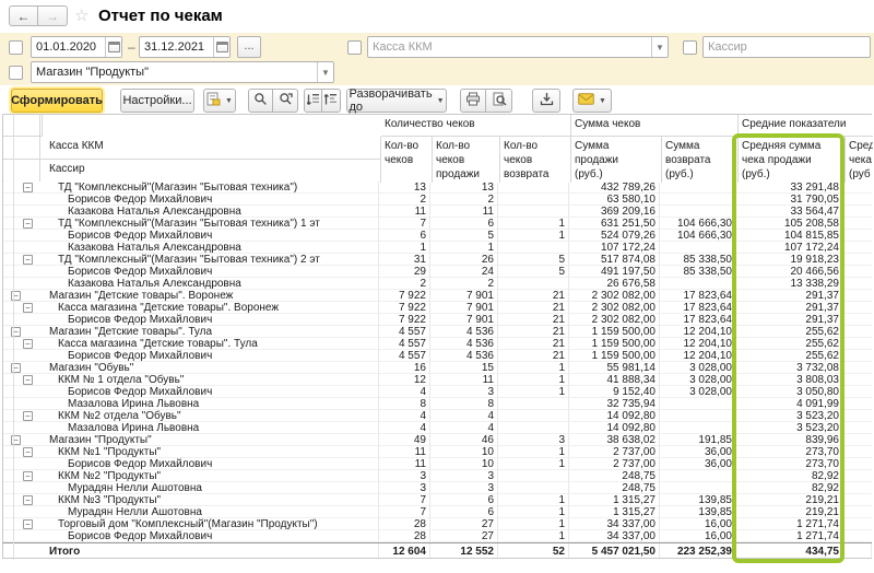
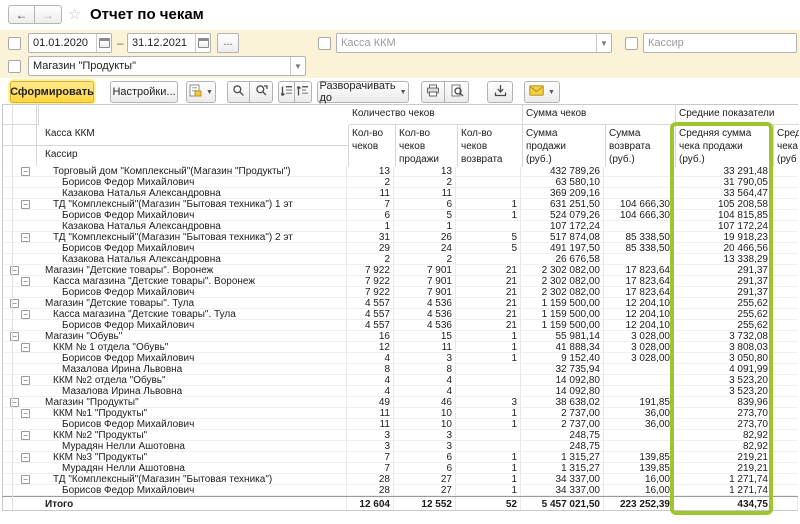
  ←
  →
  ☆
  Отчет по чекам
  01.01.2020
  –
  31.12.2021
  ...
  Касса ККМ
  ▼
  Кассир
  Магазин "Продукты"
  ▼
  Сформировать
  Настройки...
  Разворачивать до
  Количество чеков
  Сумма чеков
  Средние показатели
  Касса ККМ
  Кассир
  Кол-во
  чеков
  Кол-во
  чеков
  продажи
  Кол-во
  чеков
  возврата
  Сумма
  продажи
  (руб.)
  Сумма
  возврата
  (руб.)
  Средняя сумма
  чека продажи
  (руб.)
  Сред
  чека
  (руб
  −
- ТД "Комплексный"(Магазин "Бытовая техника")
+ Торговый дом "Комплексный"(Магазин "Продукты")
  13
  13
  432 789,26
  33 291,48
  Борисов Федор Михайлович
  2
  2
  63 580,10
  31 790,05
  Казакова Наталья Александровна
  11
  11
  369 209,16
  33 564,47
  −
  ТД "Комплексный"(Магазин "Бытовая техника") 1 эт
  7
  6
  1
  631 251,50
  104 666,30
  105 208,58
  Борисов Федор Михайлович
  6
  5
  1
  524 079,26
  104 666,30
  104 815,85
  Казакова Наталья Александровна
  1
  1
  107 172,24
  107 172,24
  −
  ТД "Комплексный"(Магазин "Бытовая техника") 2 эт
  31
  26
  5
  517 874,08
  85 338,50
  19 918,23
  Борисов Федор Михайлович
  29
  24
  5
  491 197,50
  85 338,50
  20 466,56
  Казакова Наталья Александровна
  2
  2
  26 676,58
  13 338,29
  −
  Магазин "Детские товары". Воронеж
  7 922
  7 901
  21
  2 302 082,00
  17 823,64
  291,37
  −
  Касса магазина "Детские товары". Воронеж
  7 922
  7 901
  21
  2 302 082,00
  17 823,64
  291,37
  Борисов Федор Михайлович
  7 922
  7 901
  21
  2 302 082,00
  17 823,64
  291,37
  −
  Магазин "Детские товары". Тула
  4 557
  4 536
  21
  1 159 500,00
  12 204,10
  255,62
  −
  Касса магазина "Детские товары". Тула
  4 557
  4 536
  21
  1 159 500,00
  12 204,10
  255,62
  Борисов Федор Михайлович
  4 557
  4 536
  21
  1 159 500,00
  12 204,10
  255,62
  −
  Магазин "Обувь"
  16
  15
  1
  55 981,14
  3 028,00
  3 732,08
  −
  ККМ № 1 отдела "Обувь"
  12
  11
  1
  41 888,34
  3 028,00
  3 808,03
  Борисов Федор Михайлович
  4
  3
  1
  9 152,40
  3 028,00
  3 050,80
  Мазалова Ирина Львовна
  8
  8
  32 735,94
  4 091,99
  −
  ККМ №2 отдела "Обувь"
  4
  4
  14 092,80
  3 523,20
  Мазалова Ирина Львовна
  4
  4
  14 092,80
  3 523,20
  −
  Магазин "Продукты"
  49
  46
  3
  38 638,02
  191,85
  839,96
  −
  ККМ №1 "Продукты"
  11
  10
  1
  2 737,00
  36,00
  273,70
  Борисов Федор Михайлович
  11
  10
  1
  2 737,00
  36,00
  273,70
  −
  ККМ №2 "Продукты"
  3
  3
  248,75
  82,92
  Мурадян Нелли Ашотовна
  3
  3
  248,75
  82,92
  −
  ККМ №3 "Продукты"
  7
  6
  1
  1 315,27
  139,85
  219,21
  Мурадян Нелли Ашотовна
  7
  6
  1
  1 315,27
  139,85
  219,21
  −
- Торговый дом "Комплексный"(Магазин "Продукты")
+ ТД "Комплексный"(Магазин "Бытовая техника")
  28
  27
  1
  34 337,00
  16,00
  1 271,74
  Борисов Федор Михайлович
  28
  27
  1
  34 337,00
  16,00
  1 271,74
  Итого
  12 604
  12 552
  52
  5 457 021,50
  223 252,39
  434,75
